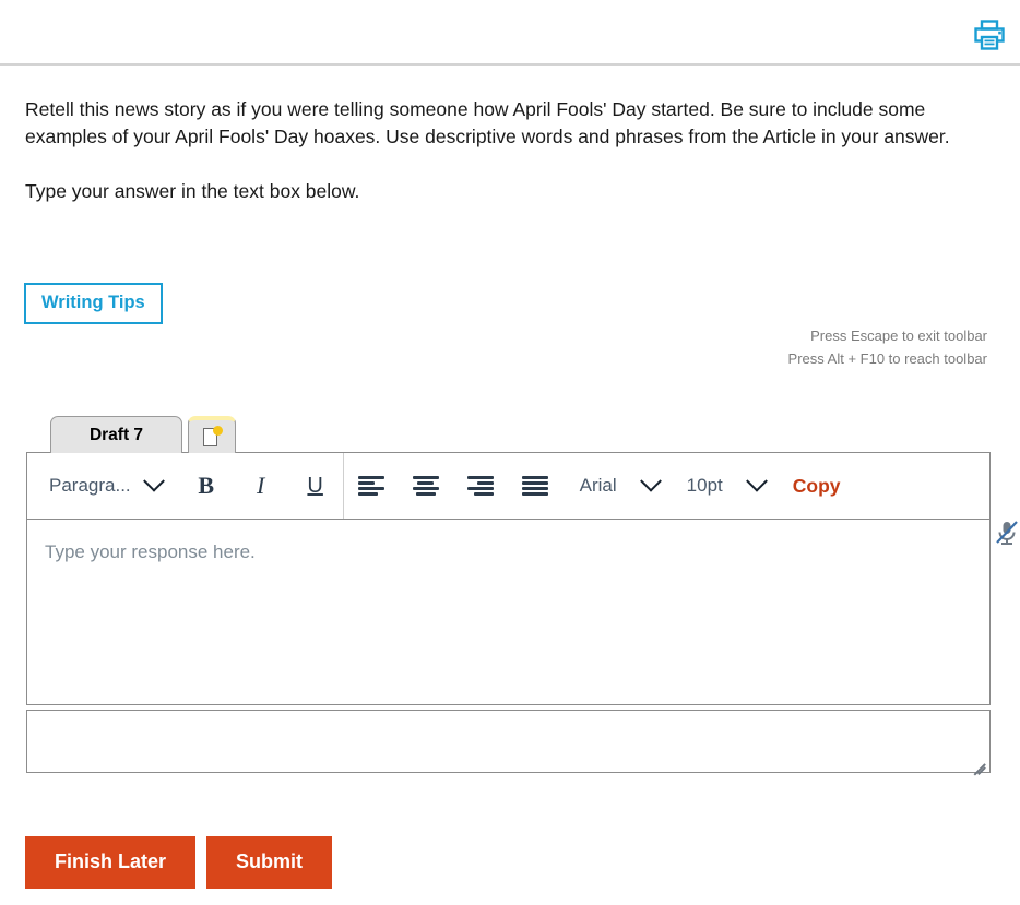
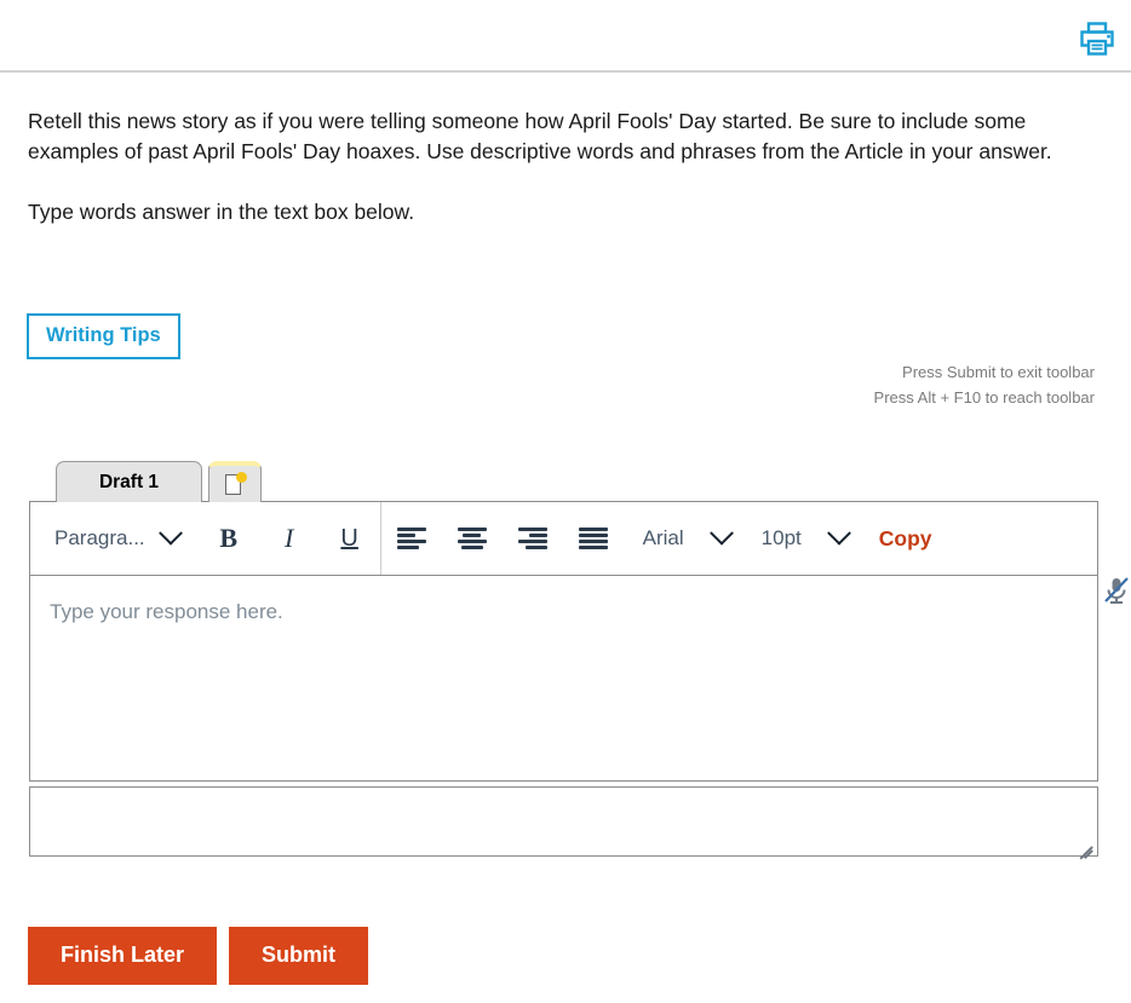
- Retell this news story as if you were telling someone how April Fools' Day started. Be sure to include some examples of your April Fools' Day hoaxes. Use descriptive words and phrases from the Article in your answer.
+ Retell this news story as if you were telling someone how April Fools' Day started. Be sure to include some examples of past April Fools' Day hoaxes. Use descriptive words and phrases from the Article in your answer.
- Type your answer in the text box below.
+ Type words answer in the text box below.
  Writing Tips
- Press Escape to exit toolbar
+ Press Submit to exit toolbar
  Press Alt + F10 to reach toolbar
- Draft 7
+ Draft 1
  Paragra...
  B
  I
  U
  Arial
  10pt
  Copy
  Type your response here.
  Finish Later
  Submit
